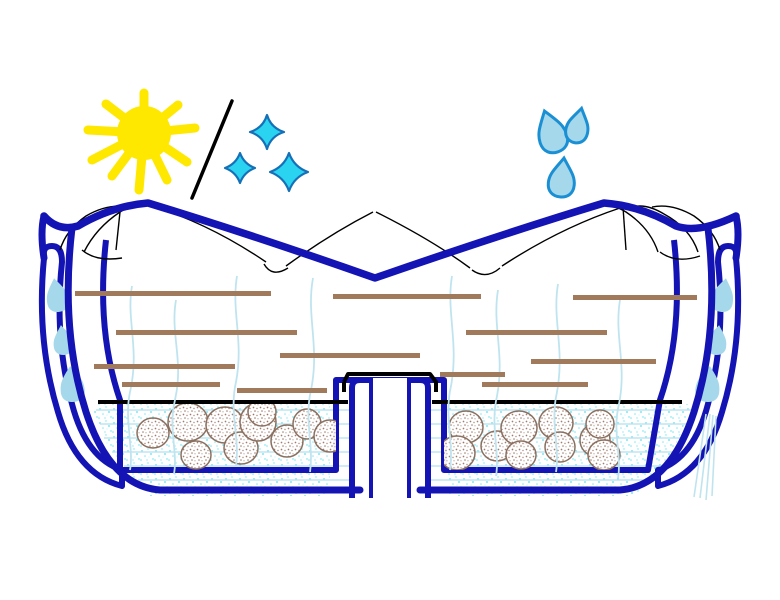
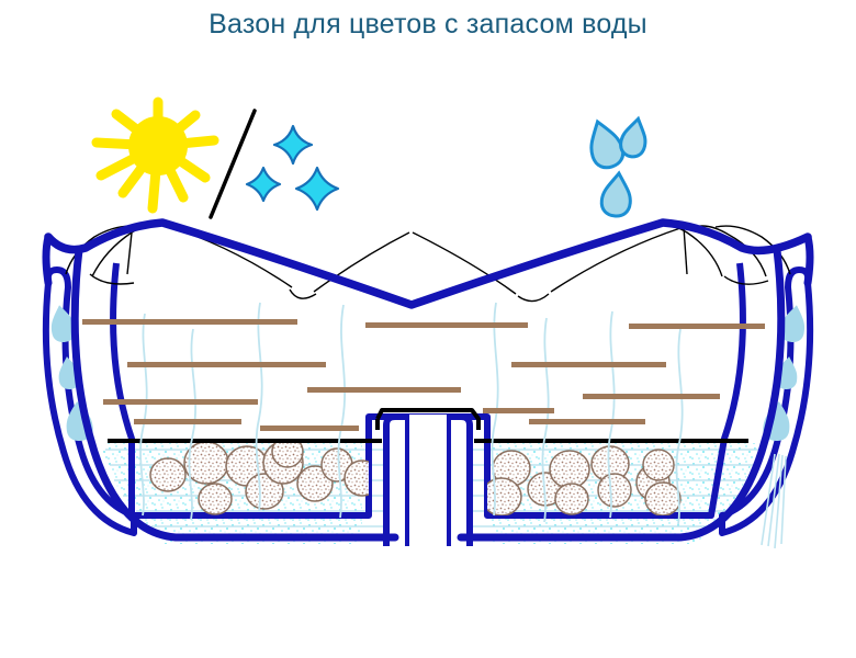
+ Вазон для цветов с запасом воды
